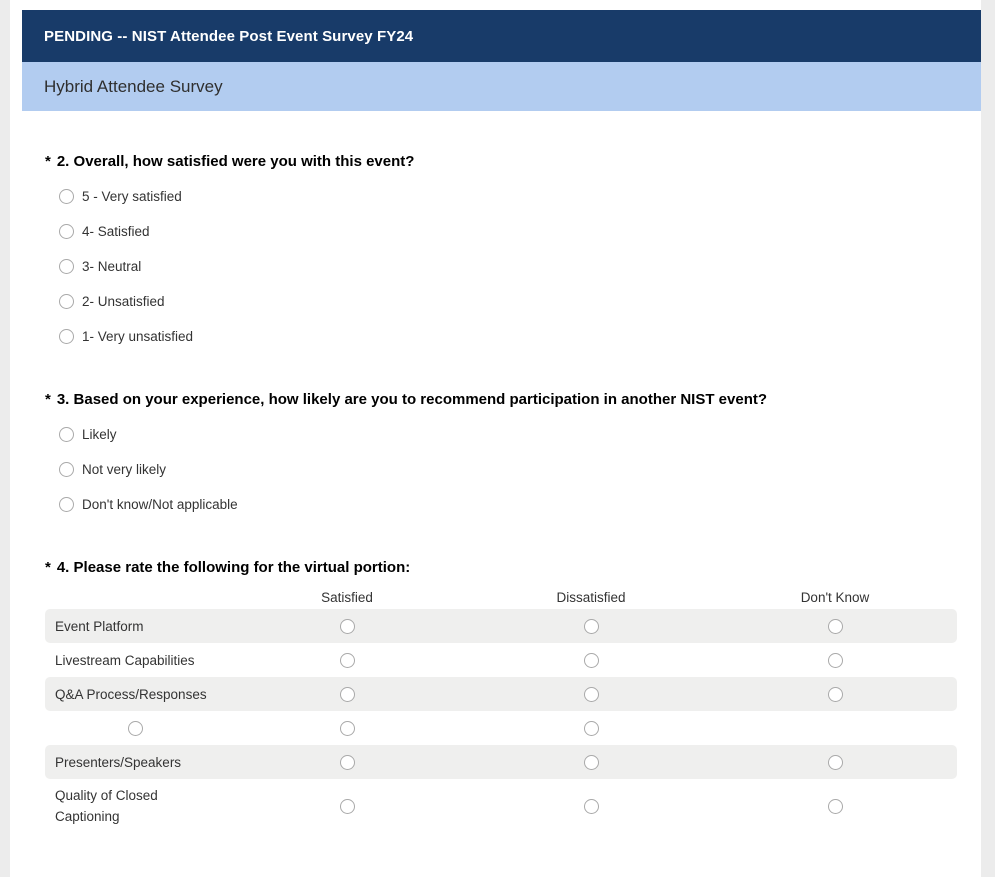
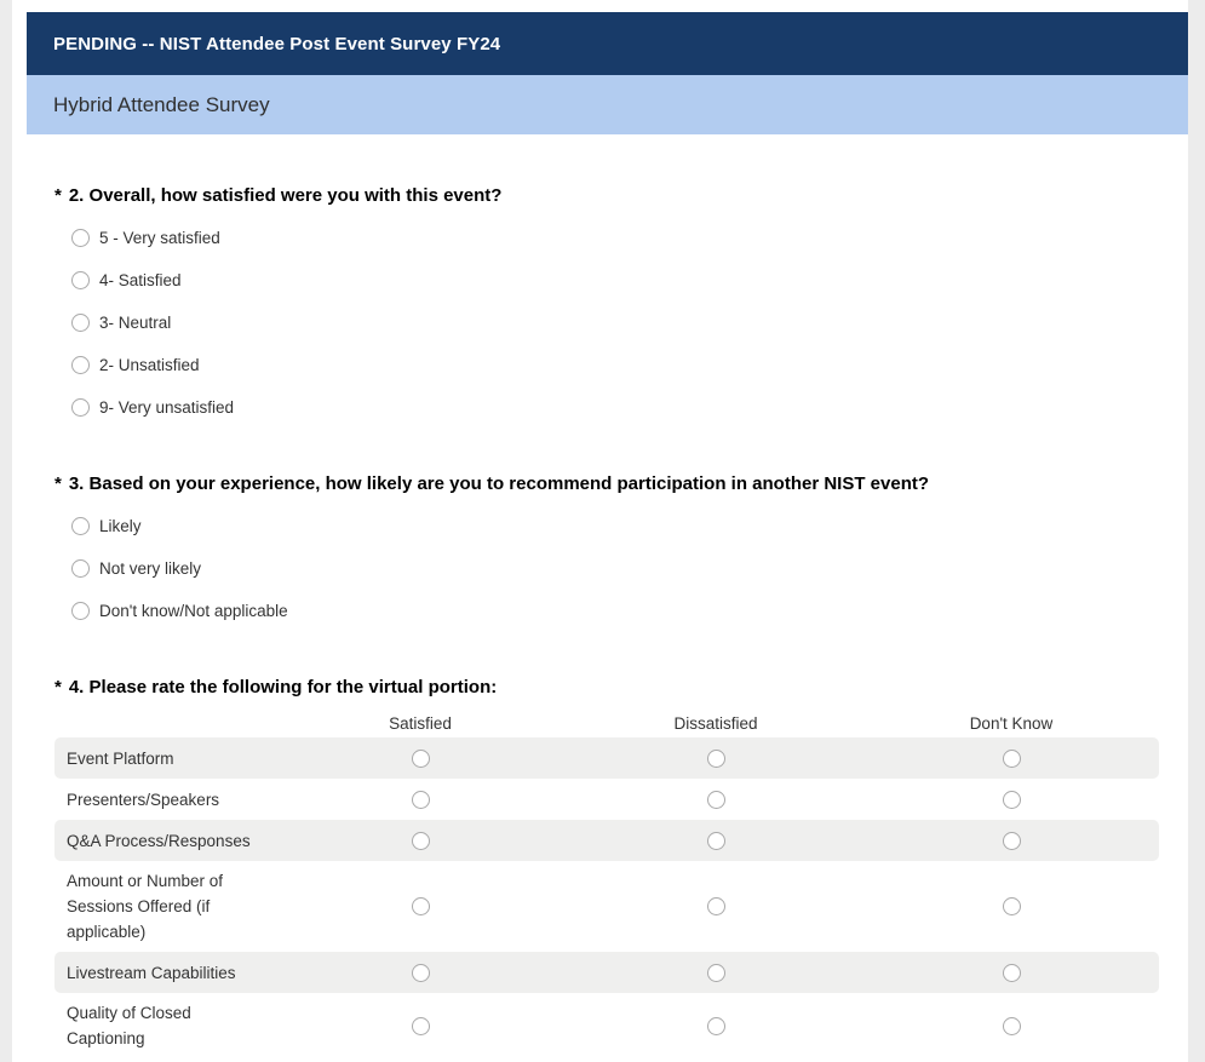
  PENDING -- NIST Attendee Post Event Survey FY24
  Hybrid Attendee Survey
  * 2. Overall, how satisfied were you with this event?
  5 - Very satisfied
  4- Satisfied
  3- Neutral
  2- Unsatisfied
- 1- Very unsatisfied
+ 9- Very unsatisfied
  * 3. Based on your experience, how likely are you to recommend participation in another NIST event?
  Likely
  Not very likely
  Don't know/Not applicable
  * 4. Please rate the following for the virtual portion:
  Satisfied
  Dissatisfied
  Don't Know
  Event Platform
- Livestream Capabilities
+ Presenters/Speakers
  Q&A Process/Responses
+ Amount or Number of Sessions Offered (if applicable)
- Presenters/Speakers
+ Livestream Capabilities
  Quality of Closed Captioning
